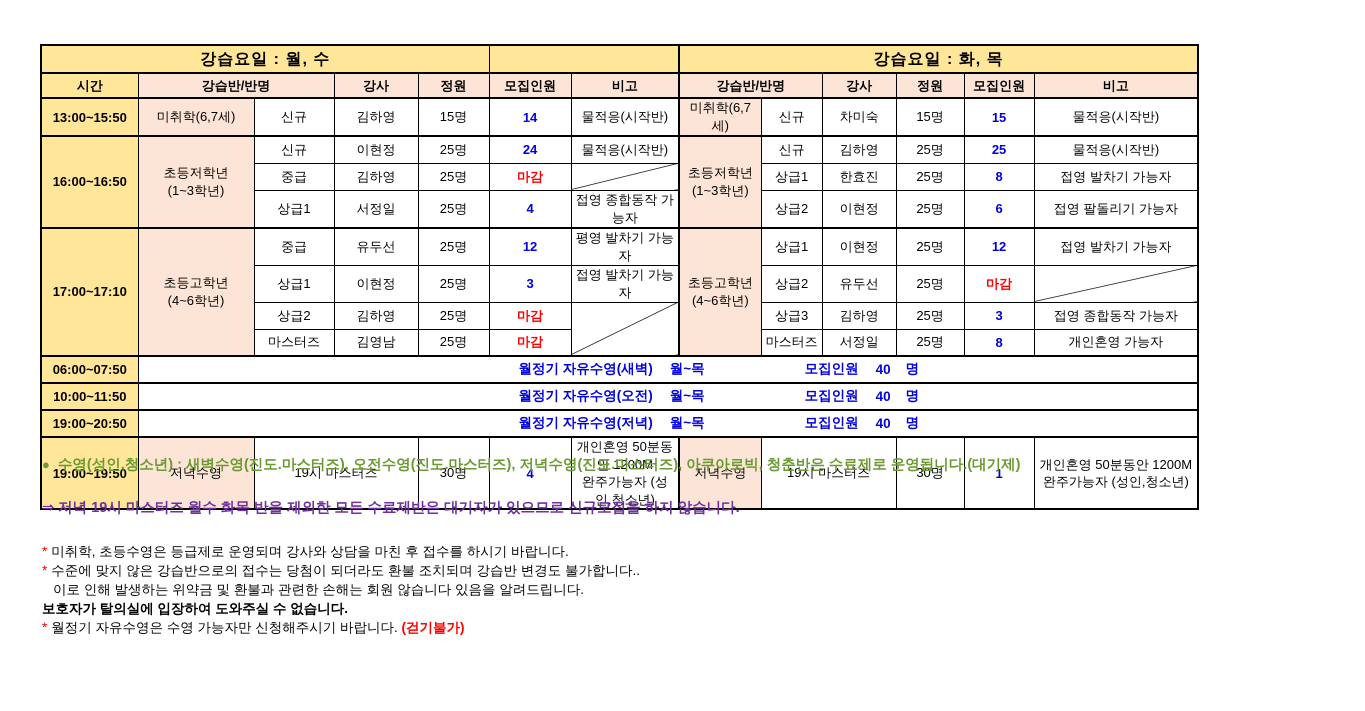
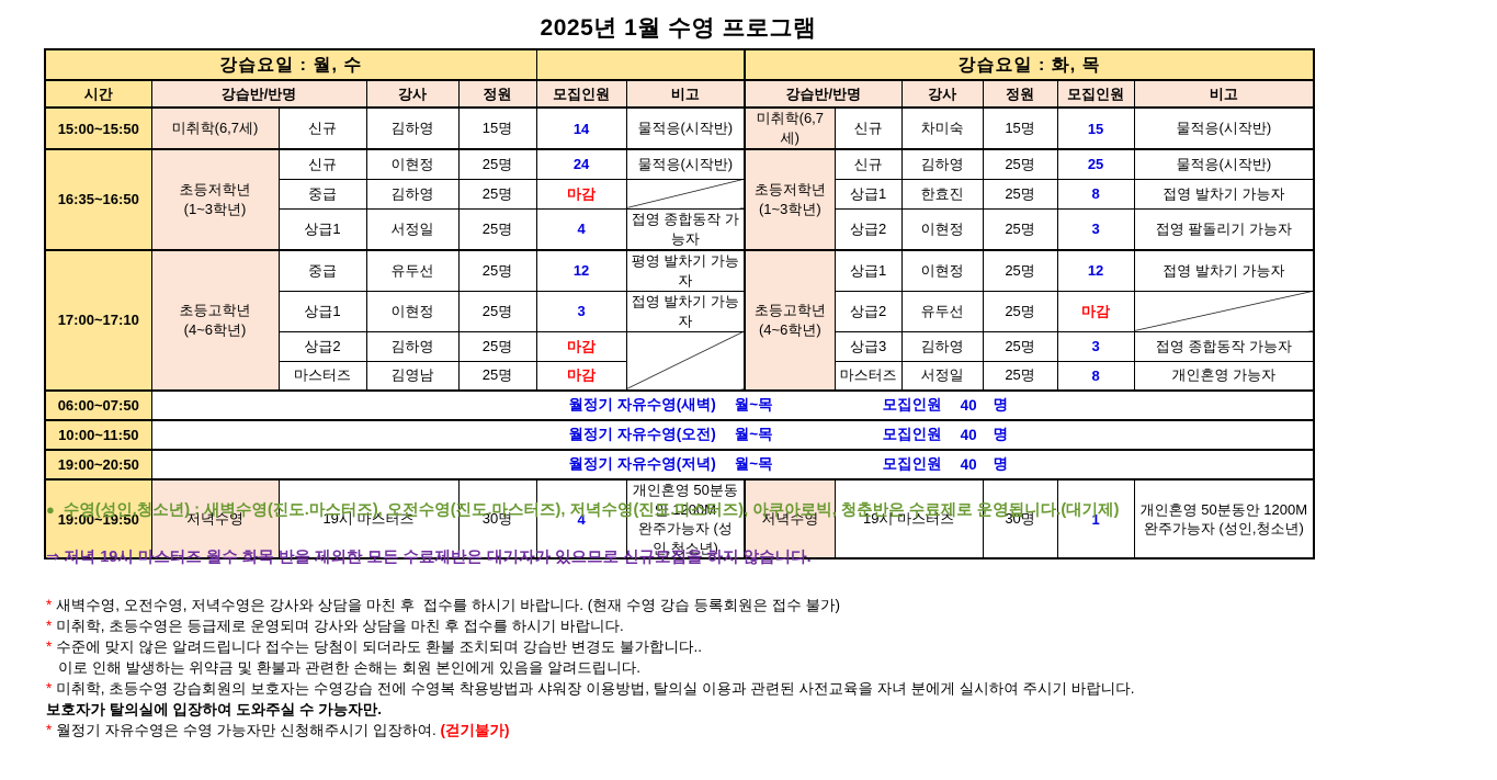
+ 2025년 1월 수영 프로그램
  강습요일 : 월, 수		강습요일 : 화, 목
  시간	강습반/반명	강사	정원	모집인원	비고	강습반/반명	강사	정원	모집인원	비고
- 13:00~15:50	미취학(6,7세)	신규	김하영	15명	14	물적응(시작반)	미취학(6,7세)	신규	차미숙	15명	15	물적응(시작반)
+ 15:00~15:50	미취학(6,7세)	신규	김하영	15명	14	물적응(시작반)	미취학(6,7세)	신규	차미숙	15명	15	물적응(시작반)
- 16:00~16:50	초등저학년 (1~3학년)	신규	이현정	25명	24	물적응(시작반)	초등저학년 (1~3학년)	신규	김하영	25명	25	물적응(시작반)
+ 16:35~16:50	초등저학년 (1~3학년)	신규	이현정	25명	24	물적응(시작반)	초등저학년 (1~3학년)	신규	김하영	25명	25	물적응(시작반)
  중급	김하영	25명	마감		상급1	한효진	25명	8	접영 발차기 가능자
- 상급1	서정일	25명	4	접영 종합동작 가능자	상급2	이현정	25명	6	접영 팔돌리기 가능자
+ 상급1	서정일	25명	4	접영 종합동작 가능자	상급2	이현정	25명	3	접영 팔돌리기 가능자
  17:00~17:10	초등고학년 (4~6학년)	중급	유두선	25명	12	평영 발차기 가능자	초등고학년 (4~6학년)	상급1	이현정	25명	12	접영 발차기 가능자
  상급1	이현정	25명	3	접영 발차기 가능자	상급2	유두선	25명	마감
  상급2	김하영	25명	마감		상급3	김하영	25명	3	접영 종합동작 가능자
  마스터즈	김영남	25명	마감	마스터즈	서정일	25명	8	개인혼영 가능자
  06:00~07:50	월정기 자유수영(새벽) 월~목 모집인원 40 명
  10:00~11:50	월정기 자유수영(오전) 월~목 모집인원 40 명
  19:00~20:50	월정기 자유수영(저녁) 월~목 모집인원 40 명
  19:00~19:50	저녁수영	19시 마스터즈	30명	4	개인혼영 50분동안 1200M 완주가능자 (성인,청소년)	저녁수영	19시 마스터즈	30명	1	개인혼영 50분동안 1200M 완주가능자 (성인,청소년)
  ● 수영(성인,청소년) : 새벽수영(진도.마스터즈), 오전수영(진도.마스터즈), 저녁수영(진도.마스터즈), 아쿠아로빅, 청춘반은 수료제로 운영됩니다.(대기제)
  ⇒ 저녁 19시 마스터즈 월수 화목 반을 제외한 모든 수료제반은 대기자가 있으므로 신규모집을 하지 않습니다.
+ * 새벽수영, 오전수영, 저녁수영은 강사와 상담을 마친 후 접수를 하시기 바랍니다. (현재 수영 강습 등록회원은 접수 불가)
  * 미취학, 초등수영은 등급제로 운영되며 강사와 상담을 마친 후 접수를 하시기 바랍니다.
- * 수준에 맞지 않은 강습반으로의 접수는 당첨이 되더라도 환불 조치되며 강습반 변경도 불가합니다..
+ * 수준에 맞지 않은 알려드립니다 접수는 당첨이 되더라도 환불 조치되며 강습반 변경도 불가합니다..
- 이로 인해 발생하는 위약금 및 환불과 관련한 손해는 회원 않습니다 있음을 알려드립니다.
+ 이로 인해 발생하는 위약금 및 환불과 관련한 손해는 회원 본인에게 있음을 알려드립니다.
+ * 미취학, 초등수영 강습회원의 보호자는 수영강습 전에 수영복 착용방법과 샤워장 이용방법, 탈의실 이용과 관련된 사전교육을 자녀 분에게 실시하여 주시기 바랍니다.
- 보호자가 탈의실에 입장하여 도와주실 수 없습니다.
+ 보호자가 탈의실에 입장하여 도와주실 수 가능자만.
- * 월정기 자유수영은 수영 가능자만 신청해주시기 바랍니다. (걷기불가)
+ * 월정기 자유수영은 수영 가능자만 신청해주시기 입장하여. (걷기불가)
